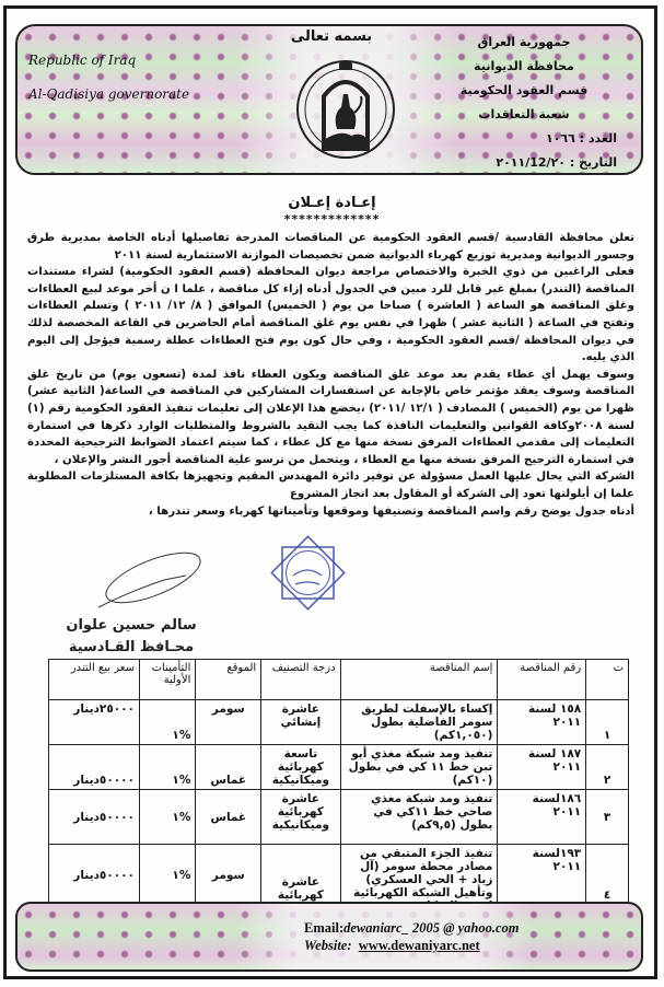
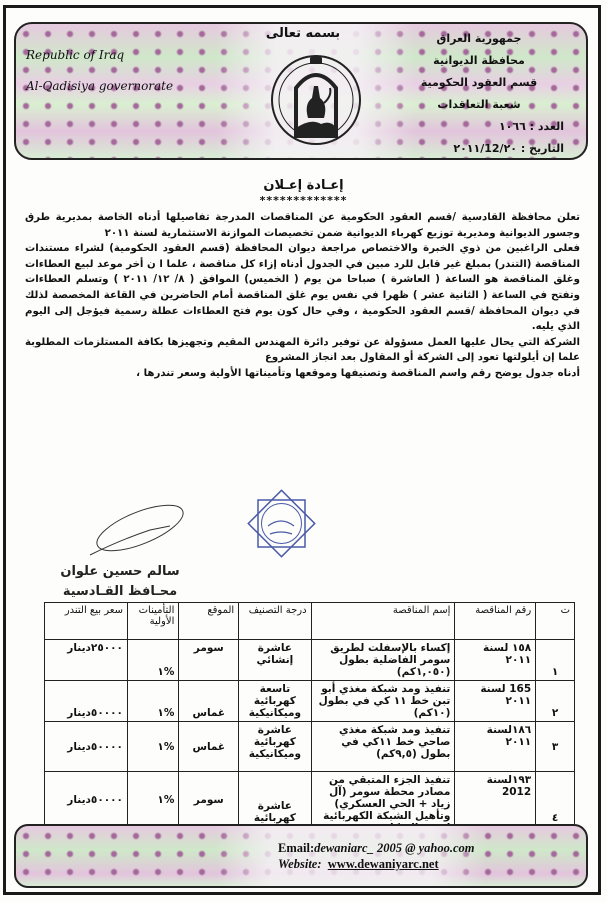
  Republic of Iraq
  Al-Qadisiya governorate
  بسمه تعالى
  جمهورية العراق
  محافظة الديوانية
  قسم العقود الحكومية
  شعبة التعاقدات
  العدد : ١٠٦٦
  التاريخ : ٢٠١١/12/٢٠
  إعـادة إعـلان
  *************
  تعلن محافظة القادسية /قسم العقود الحكومية عن المناقصات المدرجة تفاصيلها أدناه الخاصة بمديرية طرق وجسور الديوانية ومديرية توزيع كهرباء الديوانية ضمن تخصيصات الموازنة الاستثمارية لسنة ٢٠١١
  فعلى الراغبين من ذوي الخبرة والاختصاص مراجعة ديوان المحافظة (قسم العقود الحكومية) لشراء مستندات المناقصة (التندر) بمبلغ غير قابل للرد مبين في الجدول أدناه إزاء كل مناقصة ، علما ا ن أخر موعد لبيع العطاءات وغلق المناقصة هو الساعة ( العاشرة ) صباحا من يوم ( الخميس) الموافق ( ٨/ ١٢/ ٢٠١١ ) وتسلم العطاءات وتفتح في الساعة ( الثانية عشر ) ظهرا في نفس يوم غلق المناقصة أمام الحاضرين في القاعة المخصصة لذلك في ديوان المحافظة /قسم العقود الحكومية ، وفي حال كون يوم فتح العطاءات عطلة رسمية فيؤجل إلى اليوم الذي يليه.
- وسوف يهمل أي عطاء يقدم بعد موعد غلق المناقصة ويكون العطاء نافذ لمدة (تسعون يوم) من تاريخ غلق المناقصة وسوف يعقد مؤتمر خاص بالإجابة عن استفسارات المشاركين في المناقصة في الساعة( الثانية عشر) ظهرا من يوم (الخميس ) المصادف ( ١٢/١ /٢٠١١) ،يخضع هذا الإعلان إلى تعليمات تنفيذ العقود الحكومية رقم (١) لسنة ٢٠٠٨وكافة القوانين والتعليمات النافذة كما يجب التقيد بالشروط والمتطلبات الوارد ذكرها في استمارة التعليمات إلى مقدمي العطاءات المرفق نسخة منها مع كل عطاء ، كما سيتم اعتماد الضوابط الترجيحية المحددة في استمارة الترجيح المرفق نسخة منها مع العطاء ، ويتحمل من ترسو علية المناقصة أجور النشر والإعلان ،
  الشركة التي يحال عليها العمل مسؤولة عن توفير دائرة المهندس المقيم وتجهيزها بكافة المستلزمات المطلوبة علما إن أيلولتها تعود إلى الشركة أو المقاول بعد انجاز المشروع
- أدناه جدول يوضح رقم واسم المناقصة وتصنيفها وموقعها وتأميناتها كهرباء وسعر تندرها ،
+ أدناه جدول يوضح رقم واسم المناقصة وتصنيفها وموقعها وتأميناتها الأولية وسعر تندرها ،
  سالم حسين علوان
  محـافظ القـادسية
  ت	رقم المناقصة	إسم المناقصة	درجة التصنيف	الموقع	التأمينات الأولية	سعر بيع التندر
  ١	١٥٨ لسنة ٢٠١١	إكساء بالإسفلت لطريق سومر الفاضلية بطول (١,٠٥٠كم)	عاشرة إنشائي	سومر	%١	٢٥٠٠٠دينار
- ٢	١٨٧ لسنة ٢٠١١	تنفيذ ومد شبكة مغذي أبو تبن خط ١١ كي في بطول (١٠كم)	تاسعة كهربائية وميكانيكية	غماس	%١	٥٠٠٠٠دينار
+ ٢	165 لسنة ٢٠١١	تنفيذ ومد شبكة مغذي أبو تبن خط ١١ كي في بطول (١٠كم)	تاسعة كهربائية وميكانيكية	غماس	%١	٥٠٠٠٠دينار
  ٣	١٨٦لسنة ٢٠١١	تنفيذ ومد شبكة مغذي صاحي خط ١١كي في بطول (٩,٥كم)	عاشرة كهربائية وميكانيكية	غماس	%١	٥٠٠٠٠دينار
- ٤	١٩٣لسنة ٢٠١١	تنفيذ الجزء المتبقي من مصادر محطة سومر (آل زياد + الحي العسكري) وتأهيل الشبكة الكهربائية	عاشرة كهربائية	سومر	%١	٥٠٠٠٠دينار
+ ٤	١٩٣لسنة 2012	تنفيذ الجزء المتبقي من مصادر محطة سومر (آل زياد + الحي العسكري) وتأهيل الشبكة الكهربائية	عاشرة كهربائية	سومر	%١	٥٠٠٠٠دينار
  Email:dewaniarc_ 2005 @ yahoo.com
  Website: www.dewaniyarc.net
